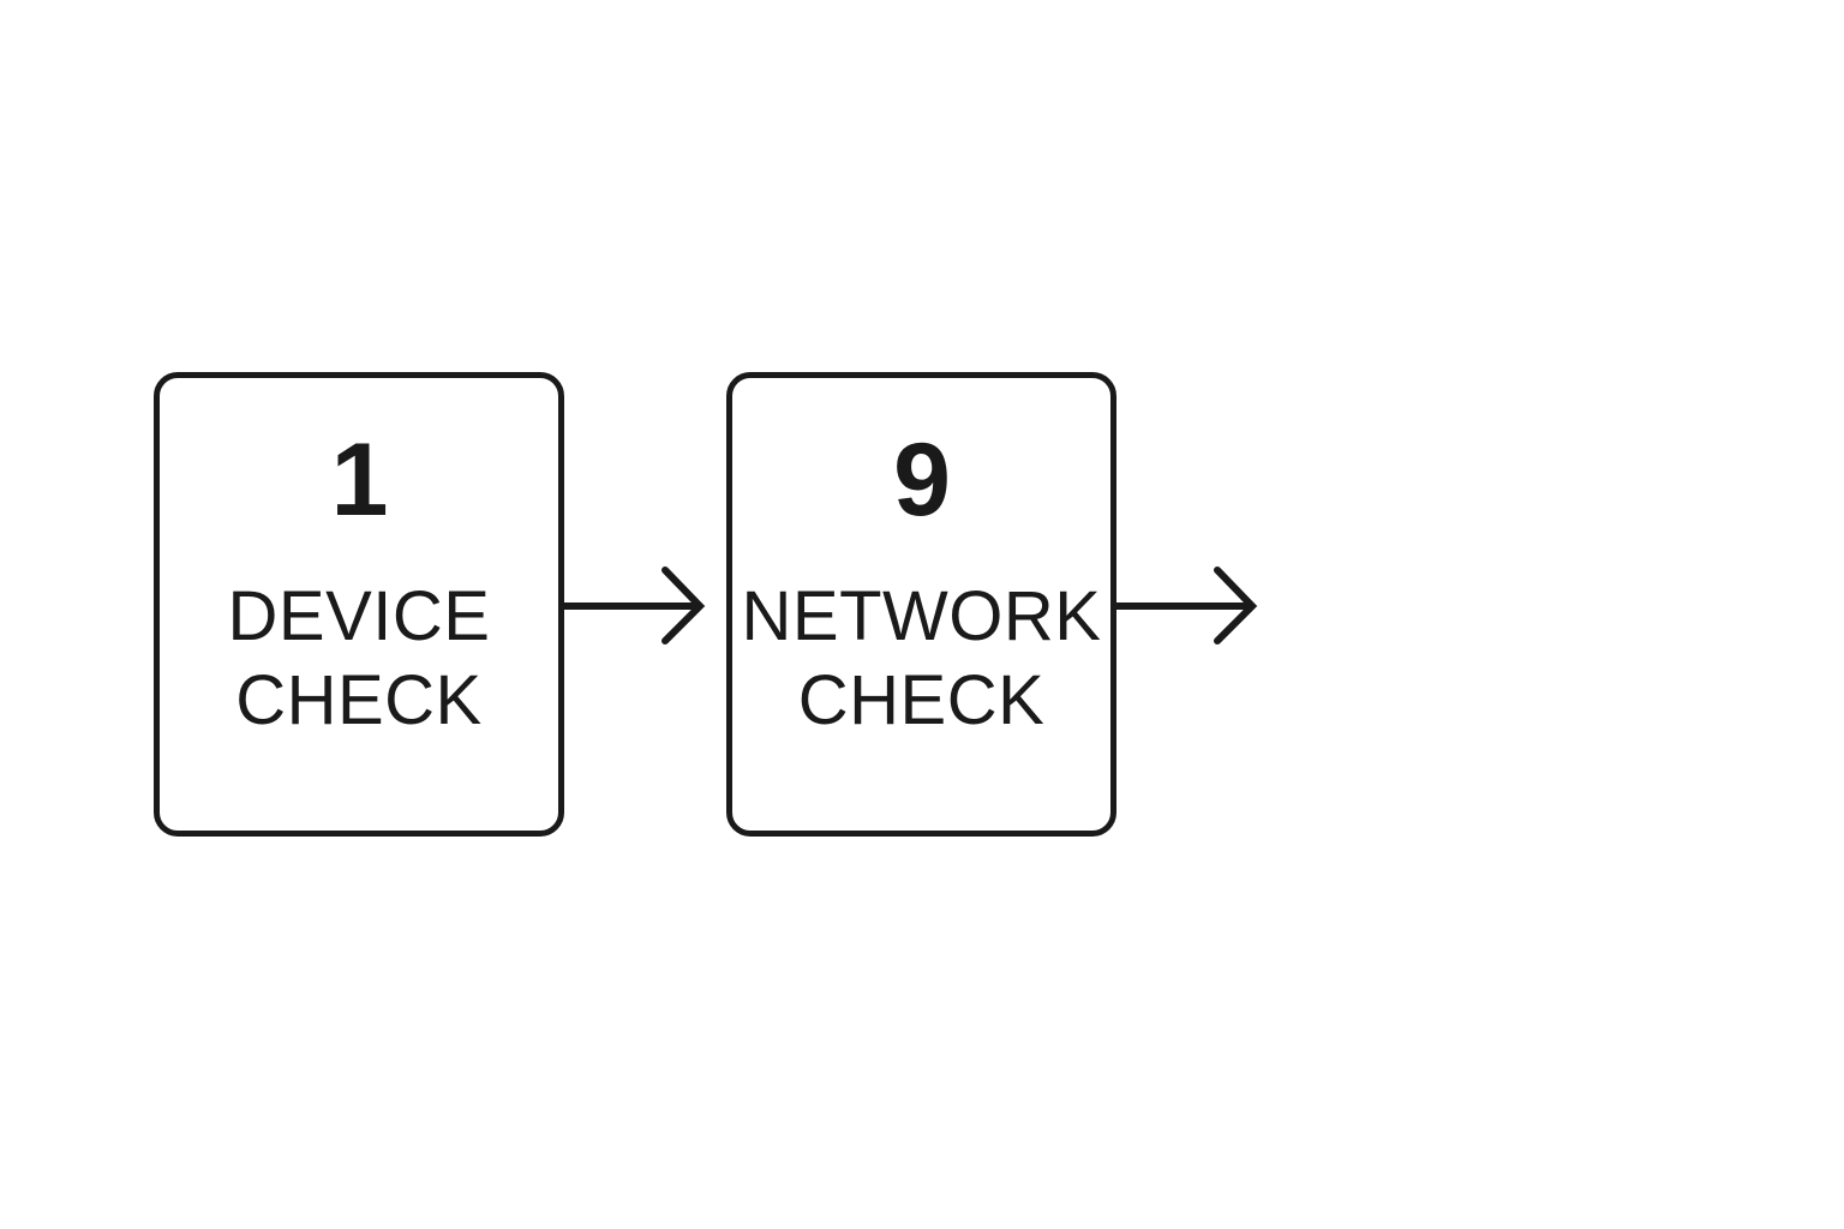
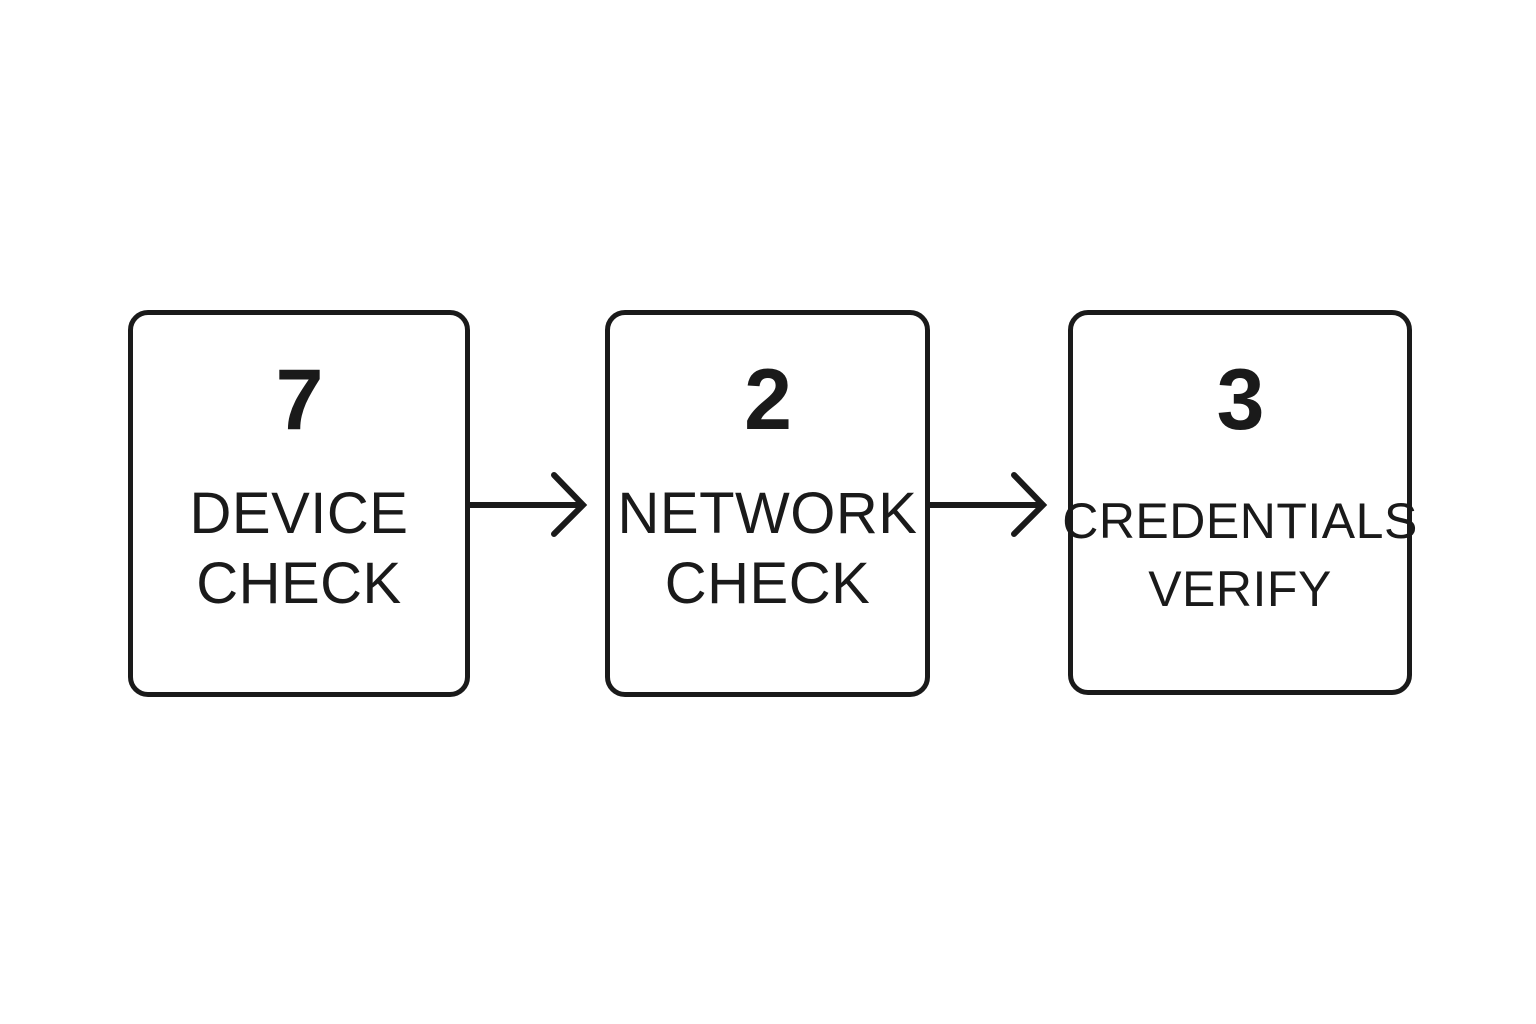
- 1
+ 7
  DEVICE
  CHECK
- 9
+ 2
  NETWORK
  CHECK
+ 3
+ CREDENTIALS
+ VERIFY
